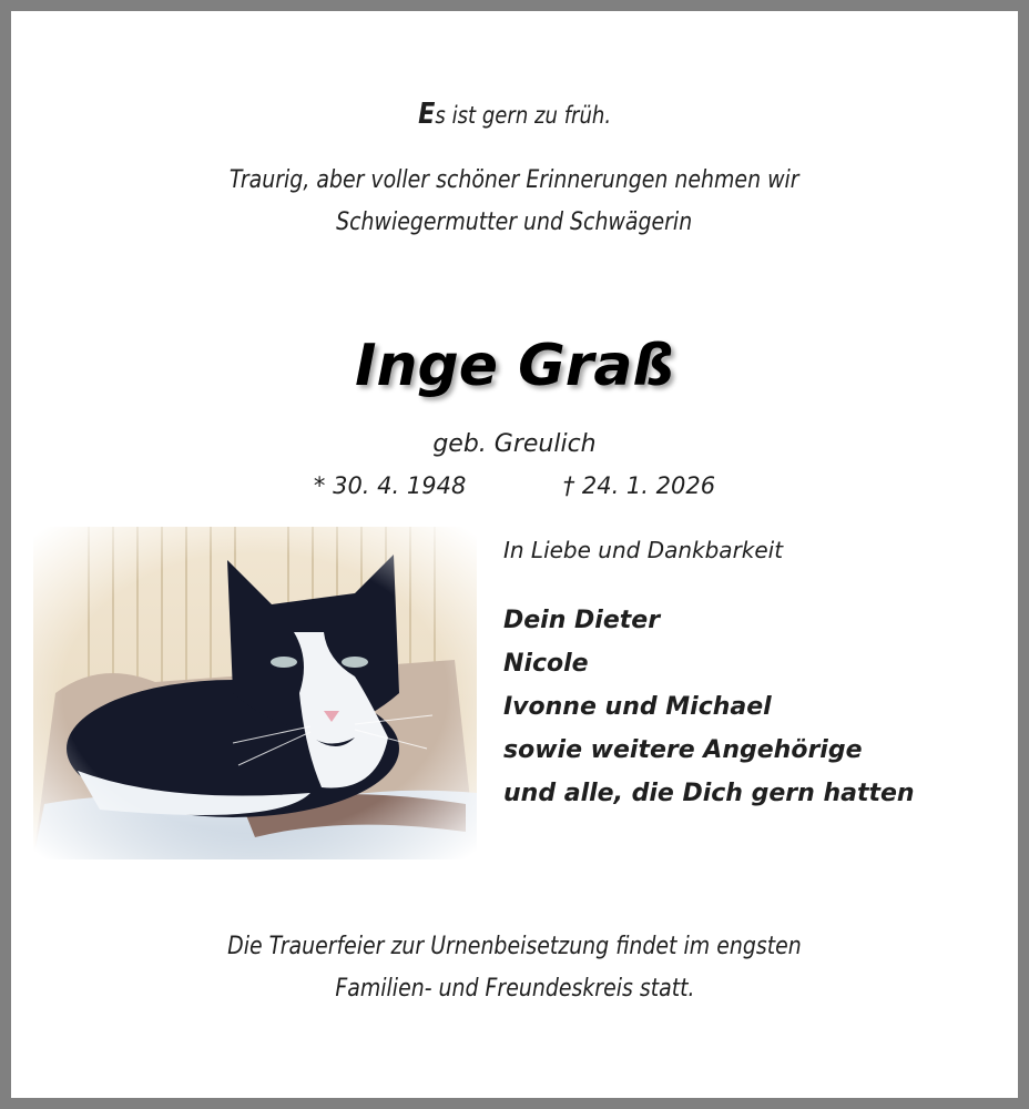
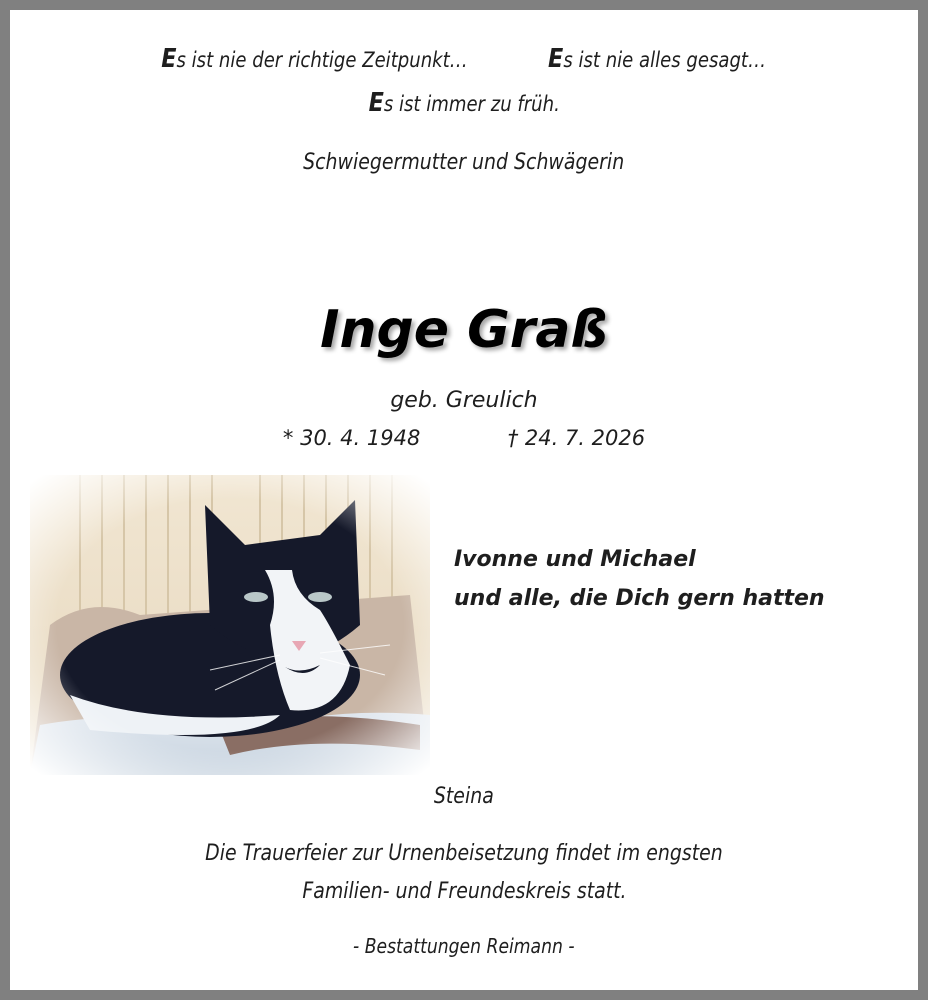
+ Es ist nie der richtige Zeitpunkt… Es ist nie alles gesagt…
- Es ist gern zu früh.
+ Es ist immer zu früh.
- Traurig, aber voller schöner Erinnerungen nehmen wir
  Schwiegermutter und Schwägerin
  Inge Graß
  geb. Greulich
- * 30. 4. 1948 † 24. 1. 2026
+ * 30. 4. 1948 † 24. 7. 2026
- In Liebe und Dankbarkeit
- Dein Dieter
- Nicole
  Ivonne und Michael
- sowie weitere Angehörige
  und alle, die Dich gern hatten
+ Steina
  Die Trauerfeier zur Urnenbeisetzung findet im engsten
  Familien- und Freundeskreis statt.
+ - Bestattungen Reimann -
